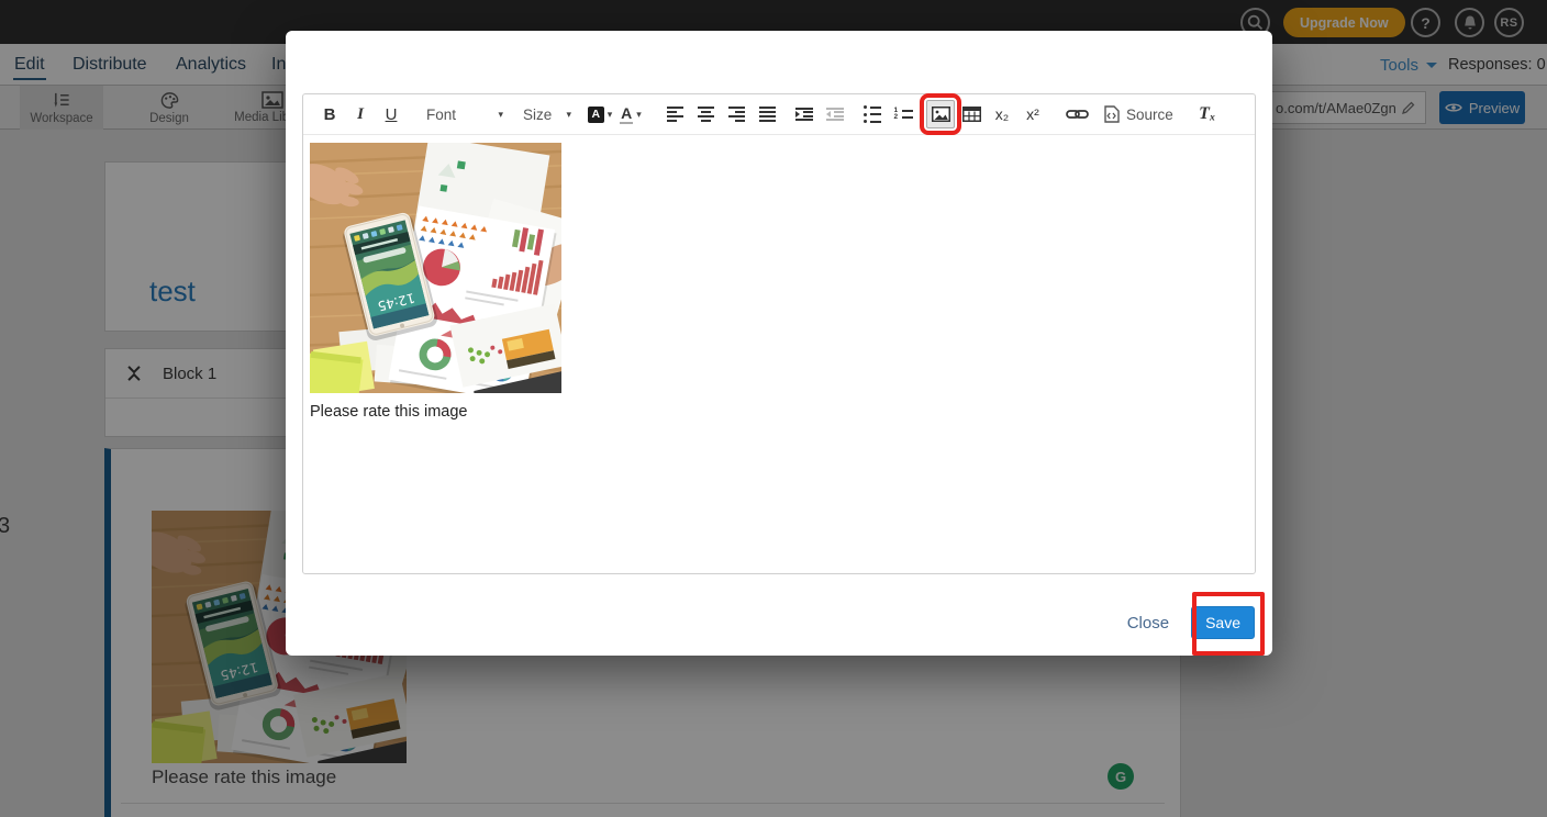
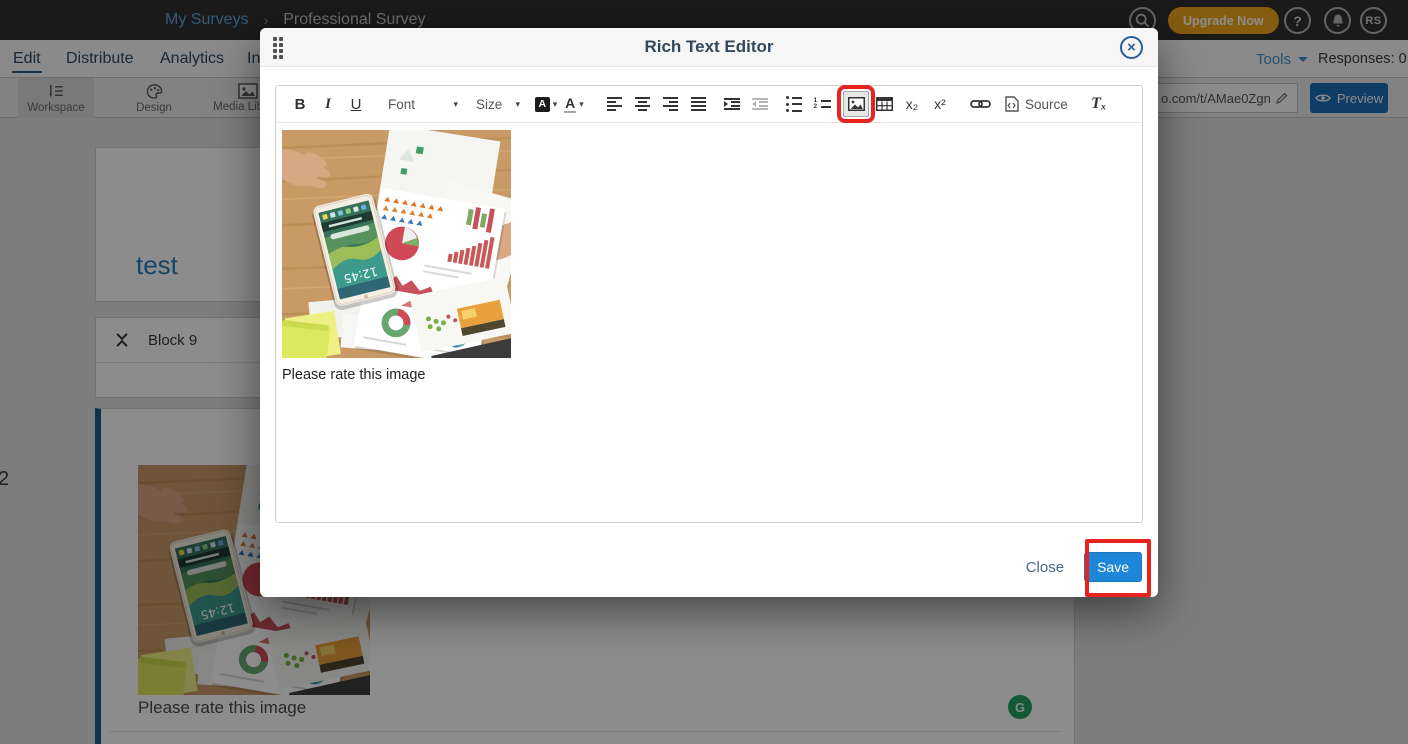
+ My Surveys
+ ›
+ Professional Survey
  Upgrade Now
  ?
  RS
  Edit
  Distribute
  Analytics
  Tools
  Responses: 0
  Workspace
  Design
  o.com/t/AMae0Zgn
  Preview
  test
- Block 1
+ Block 9
- 3
+ 2
  Please rate this image
  G
+ Rich Text Editor
+ ×
  B
  I
  U
  Font
  ▾
  Size
  ▾
  A
  ▾
  A
  ▾
  x₂
  x²
  Source
  Tₓ
  Please rate this image
  Close
  Save
